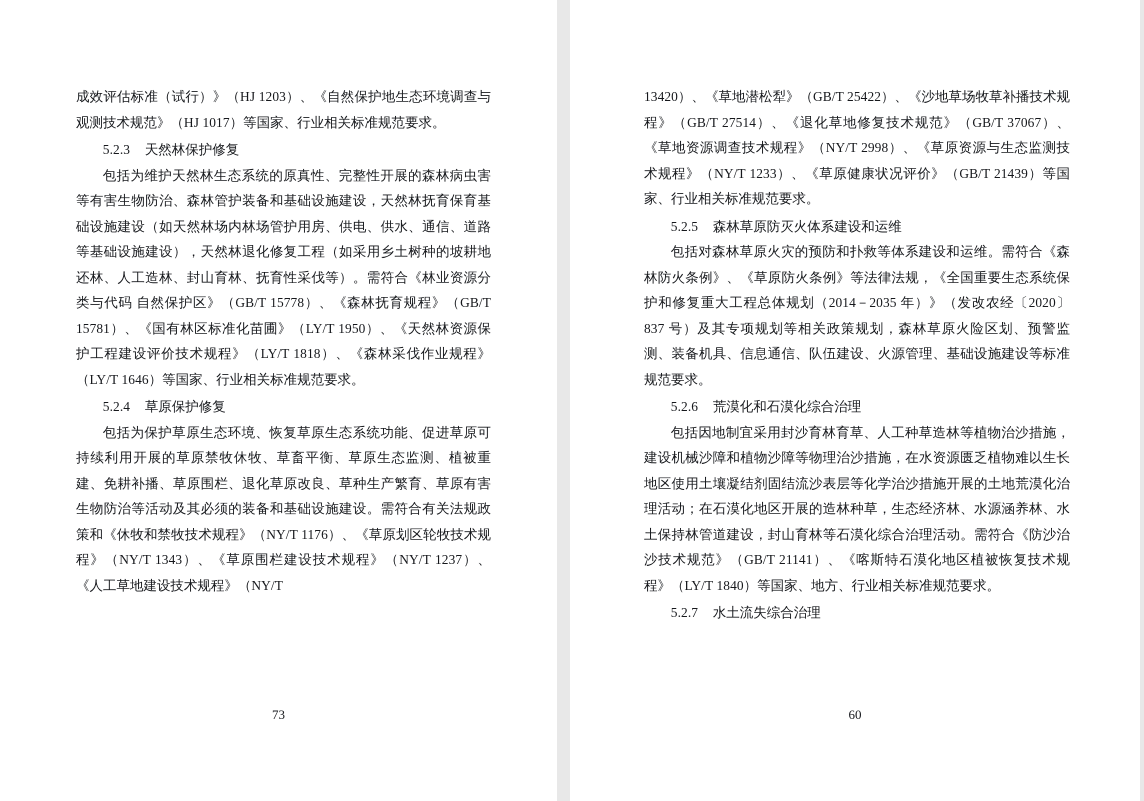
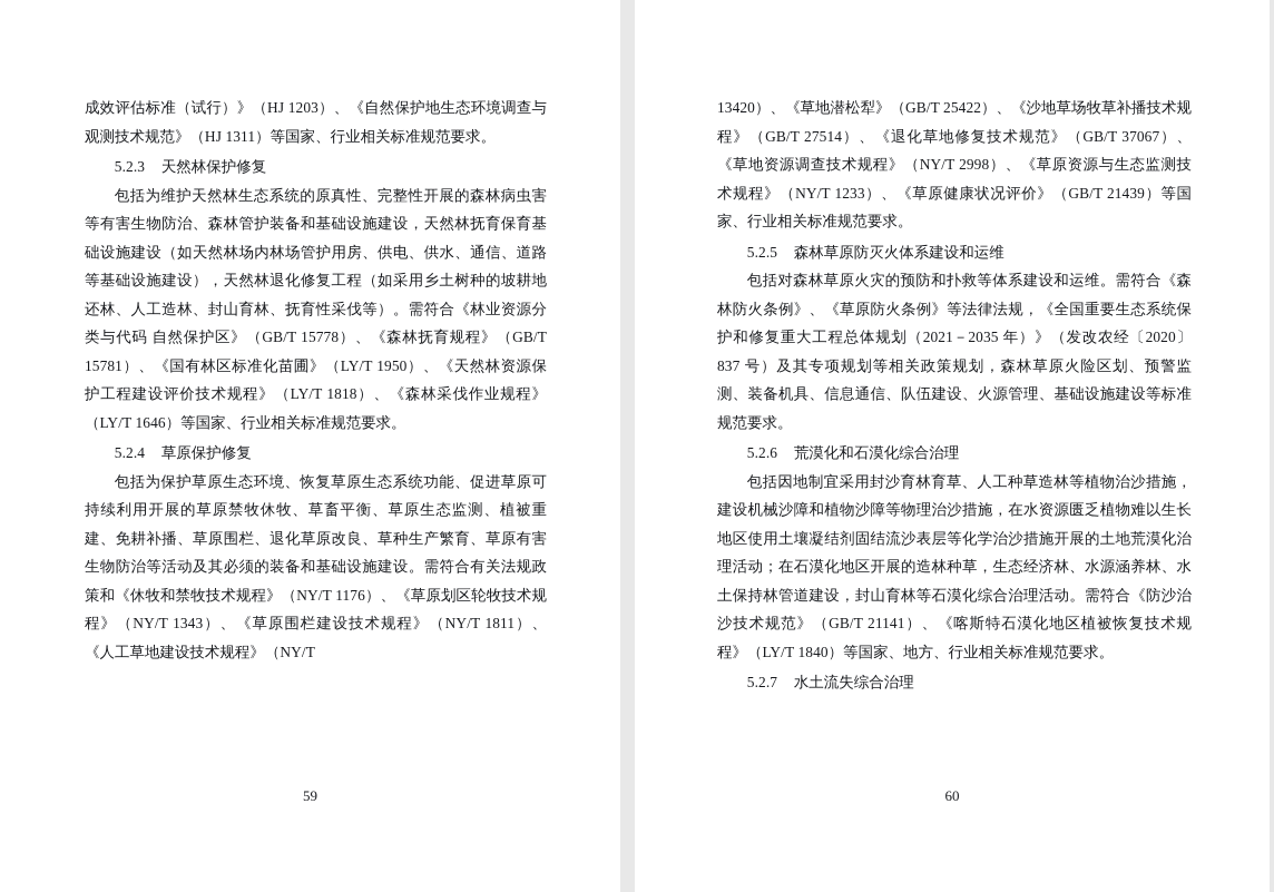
- 成效评估标准（试行）》（HJ 1203）、《自然保护地生态环境调查与观测技术规范》（HJ 1017）等国家、行业相关标准规范要求。
+ 成效评估标准（试行）》（HJ 1203）、《自然保护地生态环境调查与观测技术规范》（HJ 1311）等国家、行业相关标准规范要求。
  5.2.3 天然林保护修复
  包括为维护天然林生态系统的原真性、完整性开展的森林病虫害等有害生物防治、森林管护装备和基础设施建设，天然林抚育保育基础设施建设（如天然林场内林场管护用房、供电、供水、通信、道路等基础设施建设），天然林退化修复工程（如采用乡土树种的坡耕地还林、人工造林、封山育林、抚育性采伐等）。需符合《林业资源分类与代码 自然保护区》（GB/T 15778）、《森林抚育规程》（GB/T 15781）、《国有林区标准化苗圃》（LY/T 1950）、《天然林资源保护工程建设评价技术规程》（LY/T 1818）、《森林采伐作业规程》（LY/T 1646）等国家、行业相关标准规范要求。
  5.2.4 草原保护修复
- 包括为保护草原生态环境、恢复草原生态系统功能、促进草原可持续利用开展的草原禁牧休牧、草畜平衡、草原生态监测、植被重建、免耕补播、草原围栏、退化草原改良、草种生产繁育、草原有害生物防治等活动及其必须的装备和基础设施建设。需符合有关法规政策和《休牧和禁牧技术规程》（NY/T 1176）、《草原划区轮牧技术规程》（NY/T 1343）、《草原围栏建设技术规程》（NY/T 1237）、《人工草地建设技术规程》（NY/T
+ 包括为保护草原生态环境、恢复草原生态系统功能、促进草原可持续利用开展的草原禁牧休牧、草畜平衡、草原生态监测、植被重建、免耕补播、草原围栏、退化草原改良、草种生产繁育、草原有害生物防治等活动及其必须的装备和基础设施建设。需符合有关法规政策和《休牧和禁牧技术规程》（NY/T 1176）、《草原划区轮牧技术规程》（NY/T 1343）、《草原围栏建设技术规程》（NY/T 1811）、《人工草地建设技术规程》（NY/T
- 73
+ 59
  13420）、《草地潜松犁》（GB/T 25422）、《沙地草场牧草补播技术规程》（GB/T 27514）、《退化草地修复技术规范》（GB/T 37067）、《草地资源调查技术规程》（NY/T 2998）、《草原资源与生态监测技术规程》（NY/T 1233）、《草原健康状况评价》（GB/T 21439）等国家、行业相关标准规范要求。
  5.2.5 森林草原防灭火体系建设和运维
- 包括对森林草原火灾的预防和扑救等体系建设和运维。需符合《森林防火条例》、《草原防火条例》等法律法规，《全国重要生态系统保护和修复重大工程总体规划（2014－2035 年）》（发改农经〔2020〕837 号）及其专项规划等相关政策规划，森林草原火险区划、预警监测、装备机具、信息通信、队伍建设、火源管理、基础设施建设等标准规范要求。
+ 包括对森林草原火灾的预防和扑救等体系建设和运维。需符合《森林防火条例》、《草原防火条例》等法律法规，《全国重要生态系统保护和修复重大工程总体规划（2021－2035 年）》（发改农经〔2020〕837 号）及其专项规划等相关政策规划，森林草原火险区划、预警监测、装备机具、信息通信、队伍建设、火源管理、基础设施建设等标准规范要求。
  5.2.6 荒漠化和石漠化综合治理
  包括因地制宜采用封沙育林育草、人工种草造林等植物治沙措施，建设机械沙障和植物沙障等物理治沙措施，在水资源匮乏植物难以生长地区使用土壤凝结剂固结流沙表层等化学治沙措施开展的土地荒漠化治理活动；在石漠化地区开展的造林种草，生态经济林、水源涵养林、水土保持林管道建设，封山育林等石漠化综合治理活动。需符合《防沙治沙技术规范》（GB/T 21141）、《喀斯特石漠化地区植被恢复技术规程》（LY/T 1840）等国家、地方、行业相关标准规范要求。
  5.2.7 水土流失综合治理
  60
